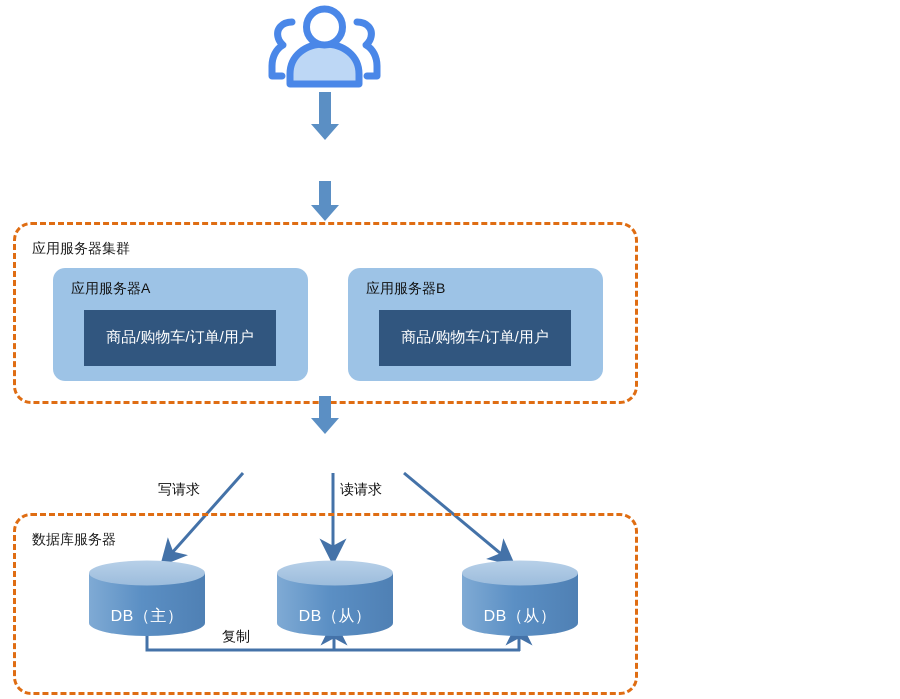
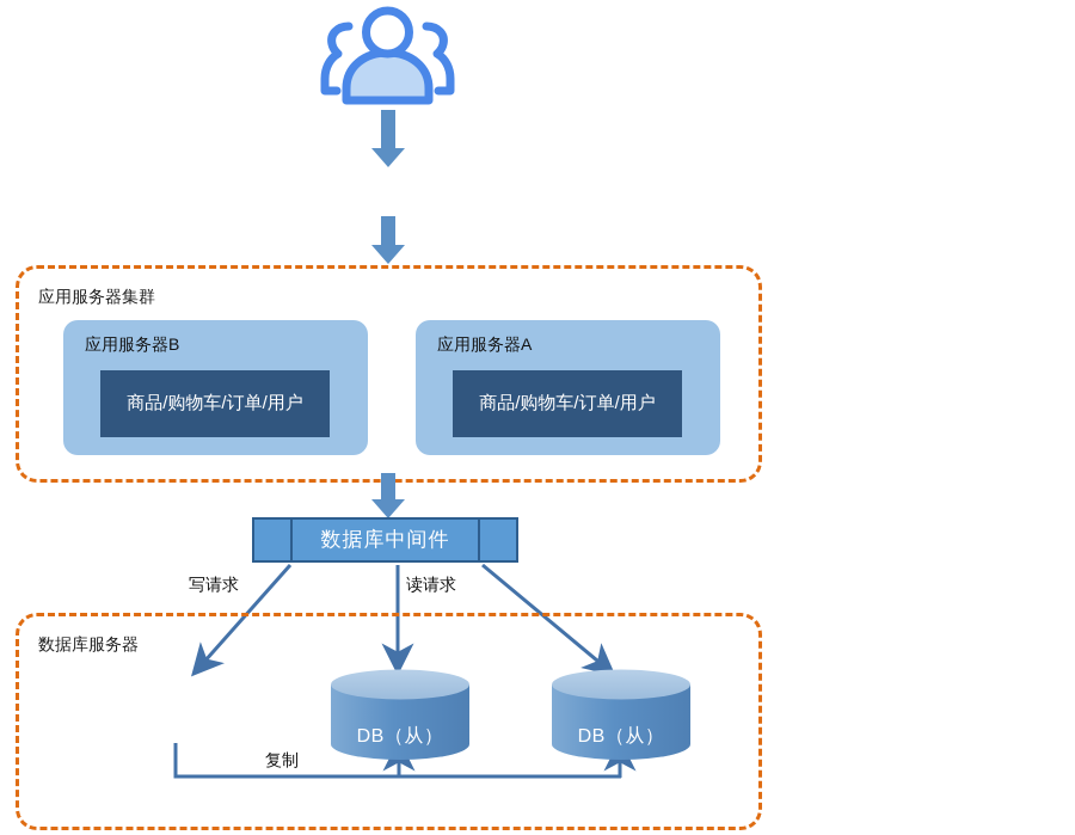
  应用服务器集群
- 应用服务器A
+ 应用服务器B
  商品/购物车/订单/用户
- 应用服务器B
+ 应用服务器A
  商品/购物车/订单/用户
+ 数据库中间件
  写请求
  读请求
  数据库服务器
  复制
- DB（主）
  DB（从）
  DB（从）
